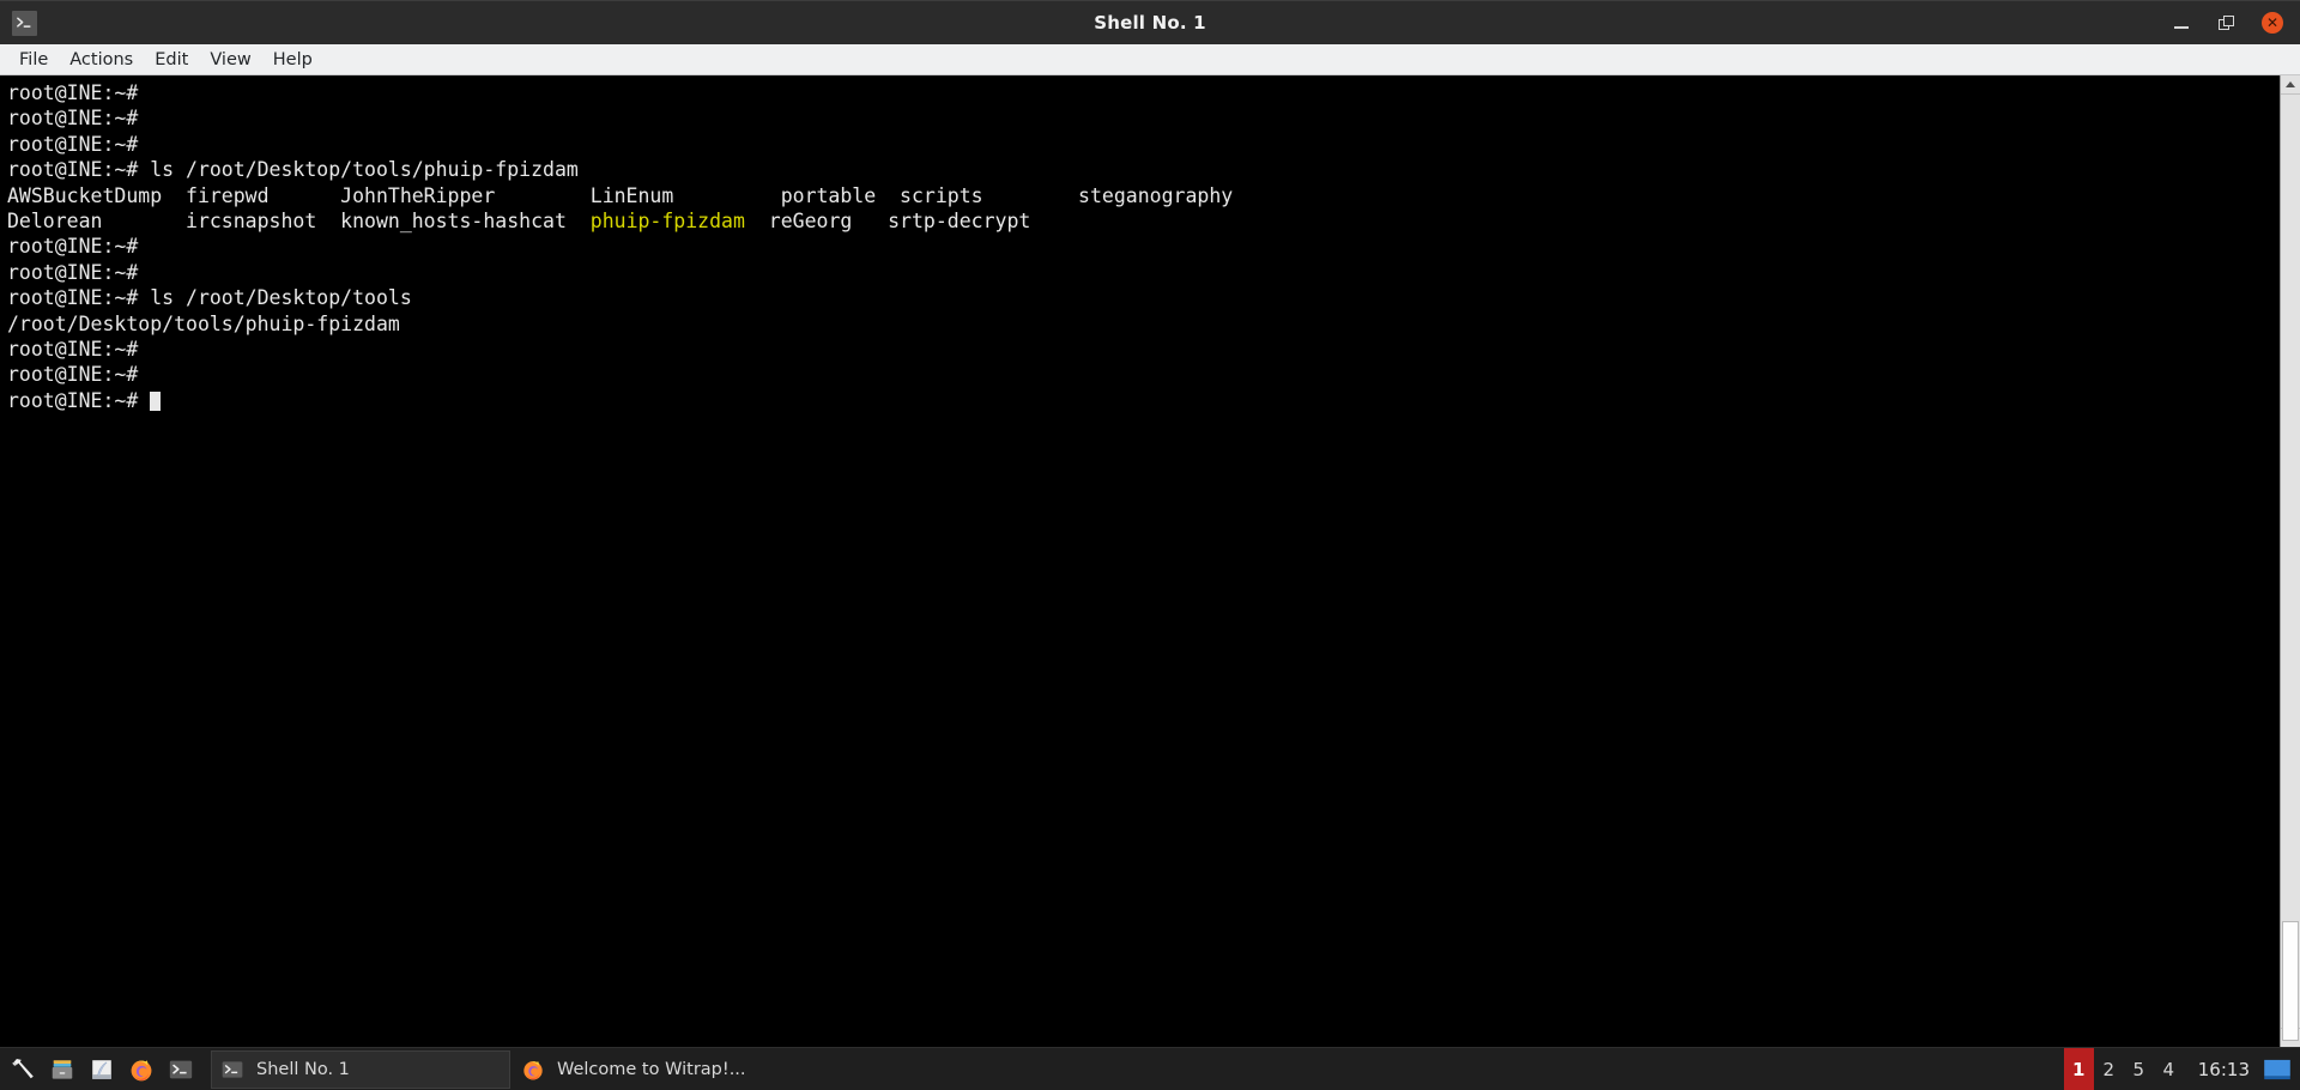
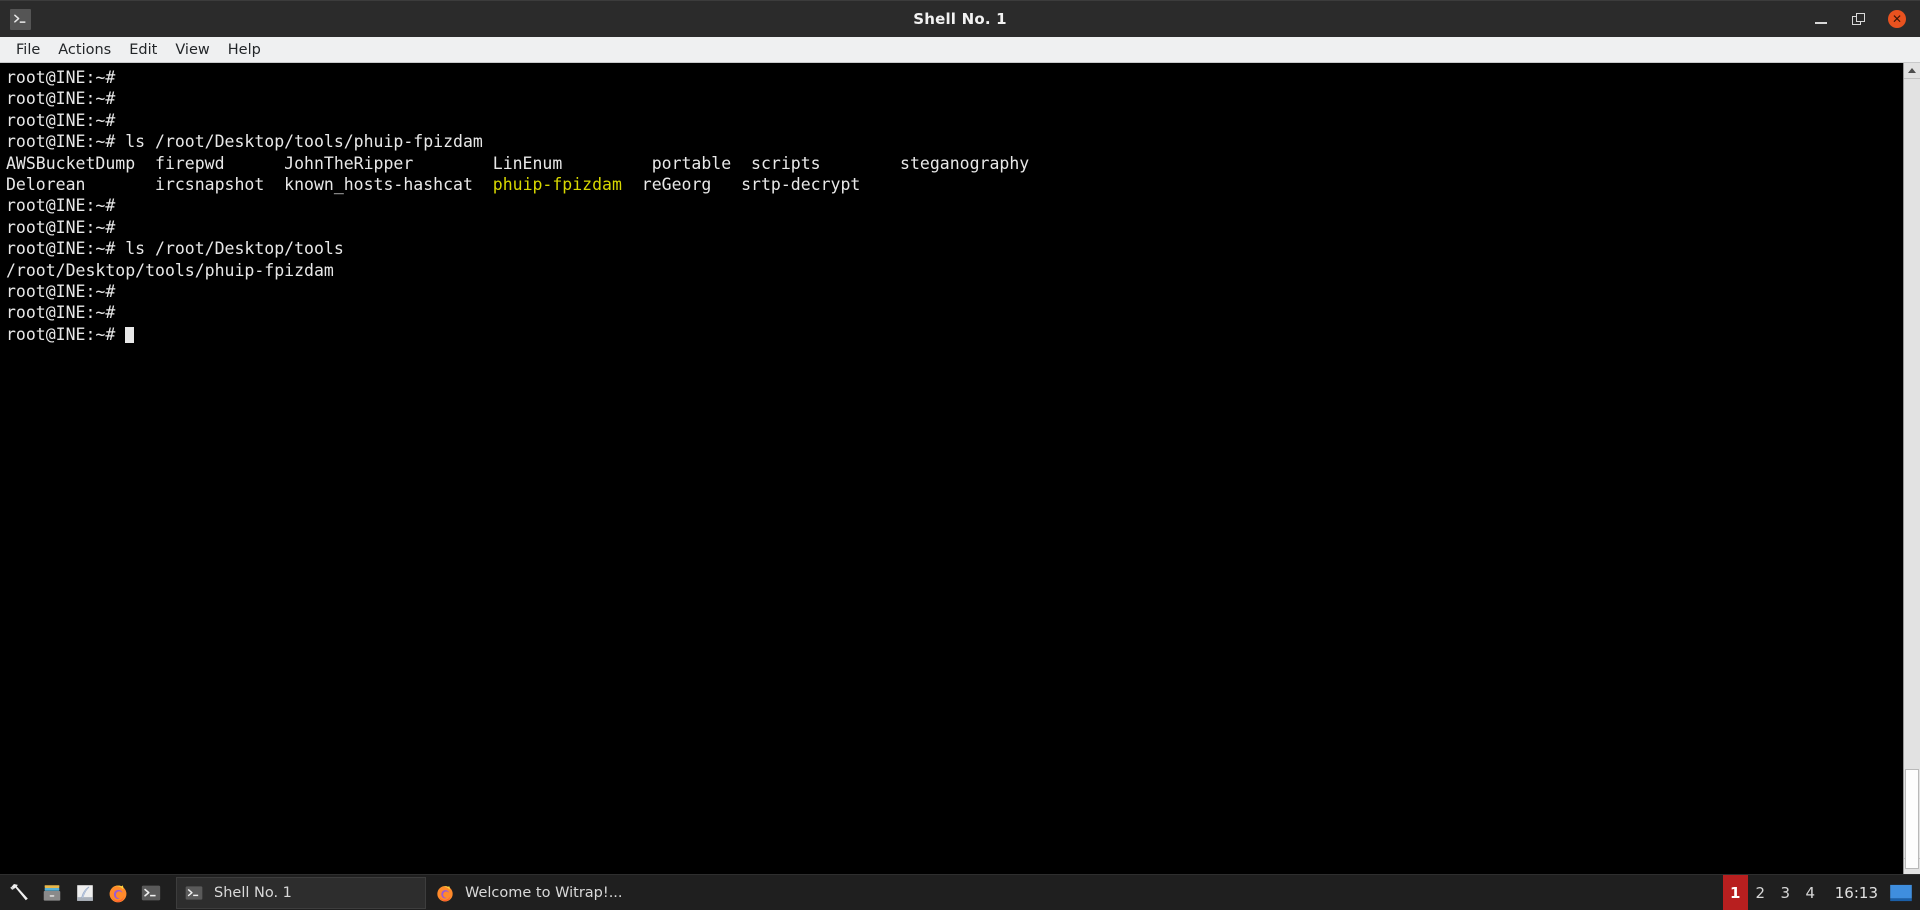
  Shell No. 1
  ✕
  File
  Actions
  Edit
  View
  Help
  root@INE:~#
  root@INE:~#
  root@INE:~#
  root@INE:~# ls /root/Desktop/tools/phuip-fpizdam
  AWSBucketDump firepwd JohnTheRipper LinEnum portable scripts steganography
  Delorean ircsnapshot known_hosts-hashcat phuip-fpizdam reGeorg srtp-decrypt
  root@INE:~#
  root@INE:~#
  root@INE:~# ls /root/Desktop/tools
  /root/Desktop/tools/phuip-fpizdam
  root@INE:~#
  root@INE:~#
  root@INE:~#
  Shell No. 1
  Welcome to Witrap!...
  1
  2
- 5
+ 3
  4
  16:13
